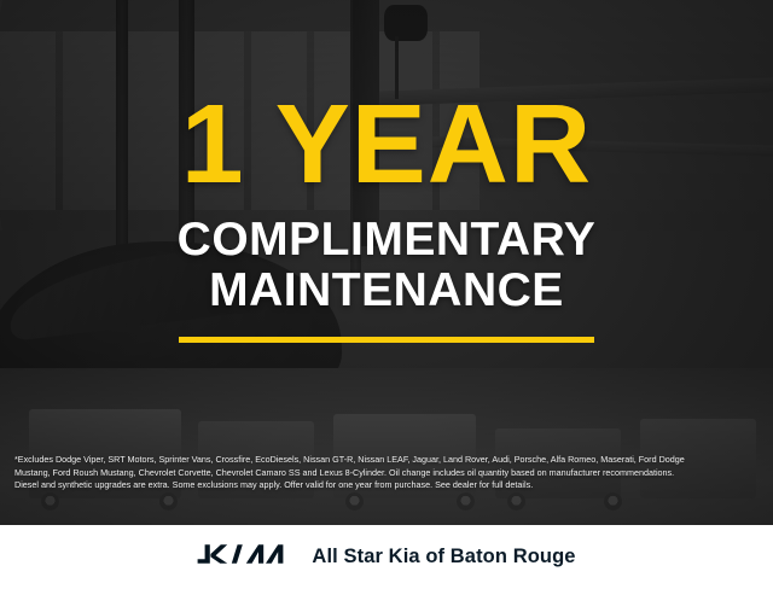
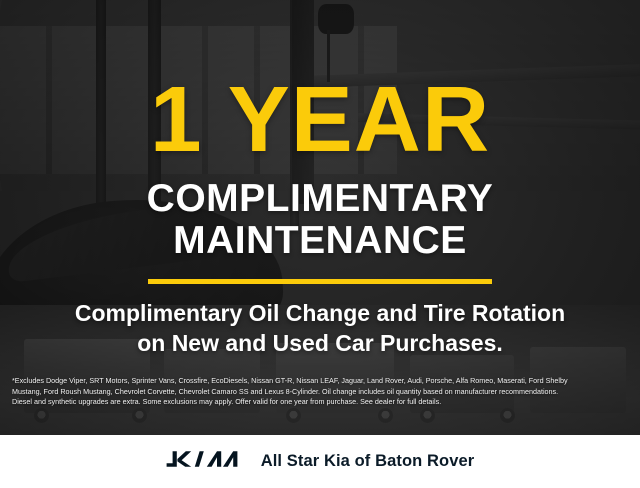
  1 YEAR
  COMPLIMENTARY
  MAINTENANCE
+ Complimentary Oil Change and Tire Rotation
+ on New and Used Car Purchases.
- *Excludes Dodge Viper, SRT Motors, Sprinter Vans, Crossfire, EcoDiesels, Nissan GT-R, Nissan LEAF, Jaguar, Land Rover, Audi, Porsche, Alfa Romeo, Maserati, Ford Dodge
+ *Excludes Dodge Viper, SRT Motors, Sprinter Vans, Crossfire, EcoDiesels, Nissan GT-R, Nissan LEAF, Jaguar, Land Rover, Audi, Porsche, Alfa Romeo, Maserati, Ford Shelby
  Mustang, Ford Roush Mustang, Chevrolet Corvette, Chevrolet Camaro SS and Lexus 8-Cylinder. Oil change includes oil quantity based on manufacturer recommendations.
  Diesel and synthetic upgrades are extra. Some exclusions may apply. Offer valid for one year from purchase. See dealer for full details.
- All Star Kia of Baton Rouge
+ All Star Kia of Baton Rover
